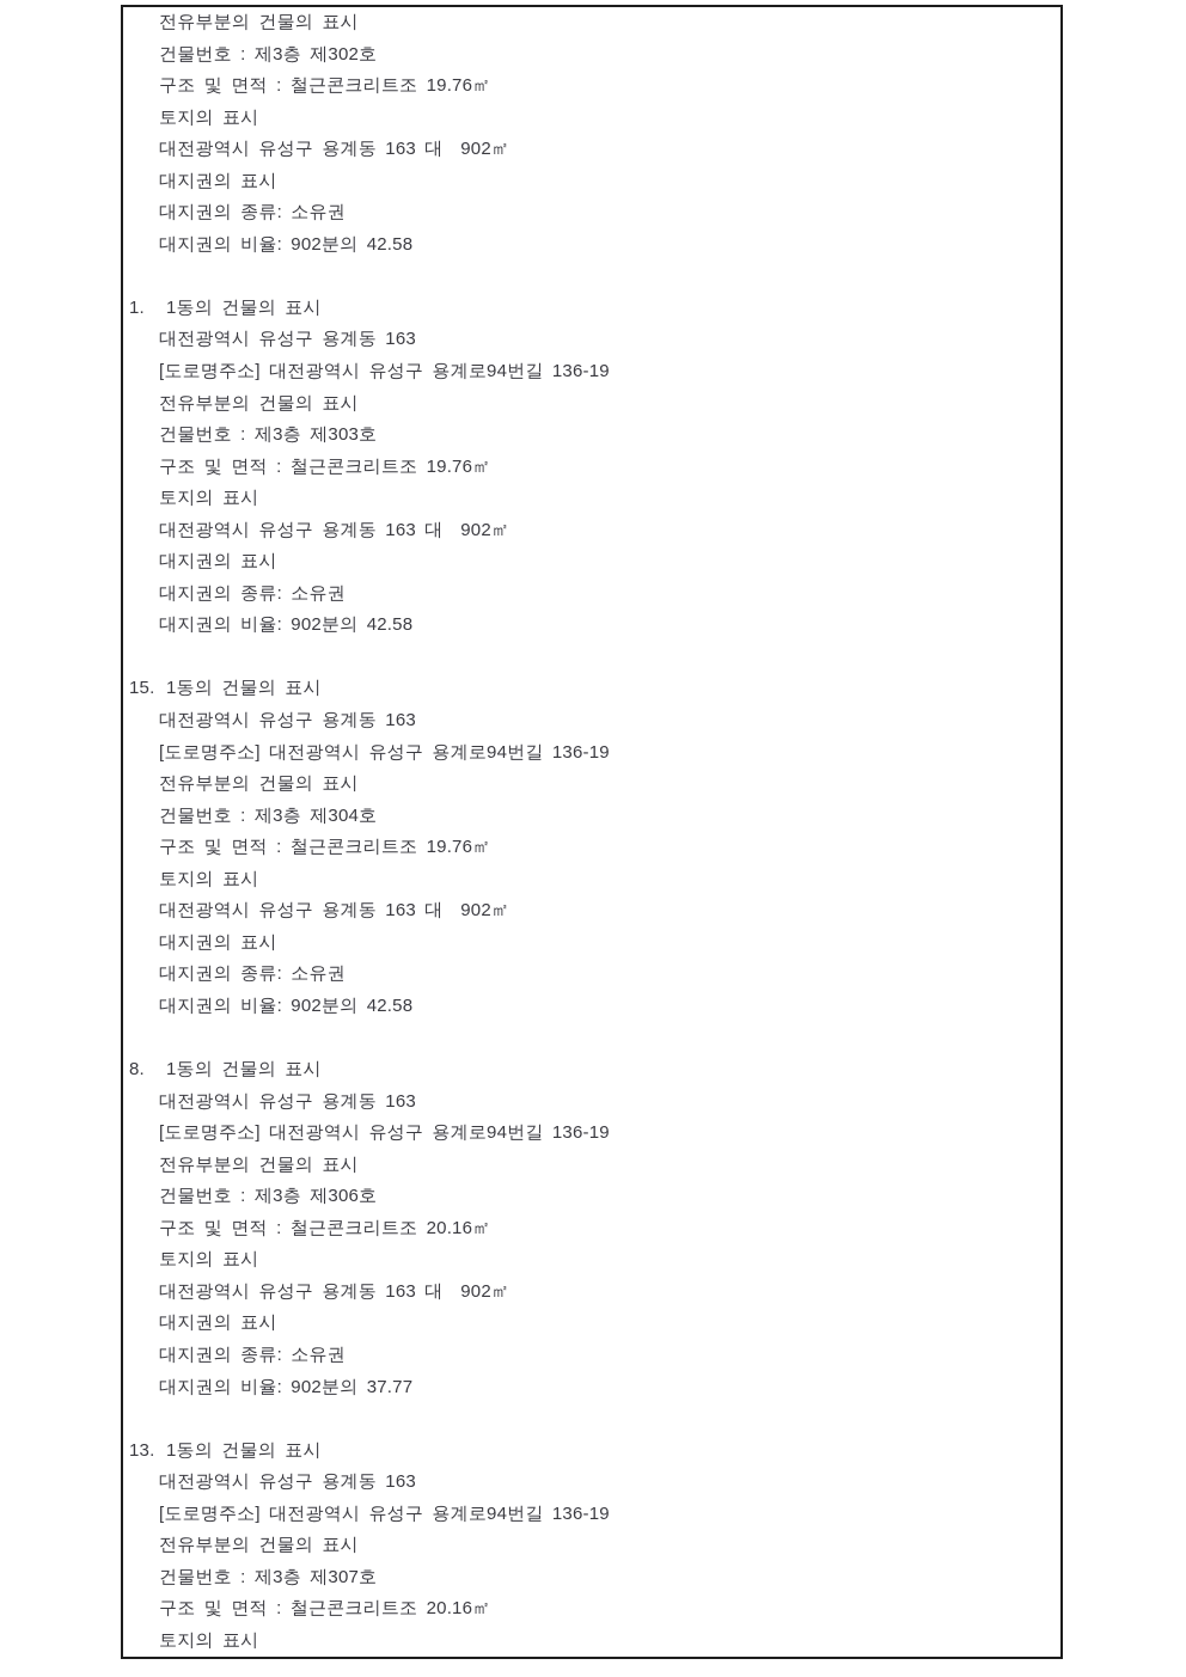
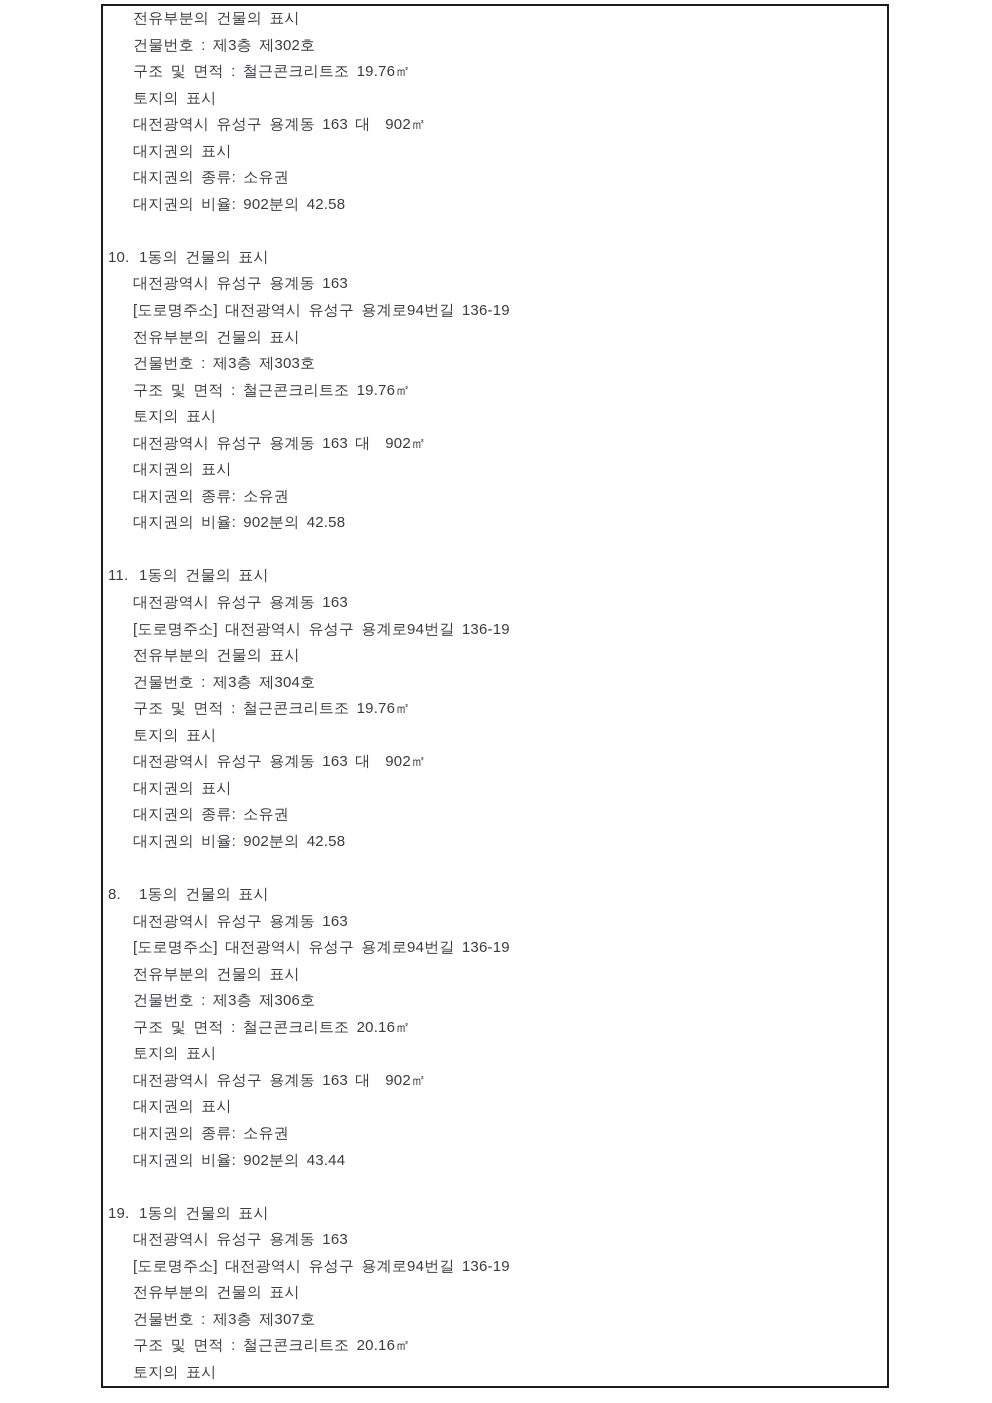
  전유부분의 건물의 표시
  건물번호 : 제3층 제302호
  구조 및 면적 : 철근콘크리트조 19.76㎡
  토지의 표시
  대전광역시 유성구 용계동 163 대 902㎡
  대지권의 표시
  대지권의 종류: 소유권
  대지권의 비율: 902분의 42.58
- 1.
+ 10.
  1동의 건물의 표시
  대전광역시 유성구 용계동 163
  [도로명주소] 대전광역시 유성구 용계로94번길 136-19
  전유부분의 건물의 표시
  건물번호 : 제3층 제303호
  구조 및 면적 : 철근콘크리트조 19.76㎡
  토지의 표시
  대전광역시 유성구 용계동 163 대 902㎡
  대지권의 표시
  대지권의 종류: 소유권
  대지권의 비율: 902분의 42.58
- 15.
+ 11.
  1동의 건물의 표시
  대전광역시 유성구 용계동 163
  [도로명주소] 대전광역시 유성구 용계로94번길 136-19
  전유부분의 건물의 표시
  건물번호 : 제3층 제304호
  구조 및 면적 : 철근콘크리트조 19.76㎡
  토지의 표시
  대전광역시 유성구 용계동 163 대 902㎡
  대지권의 표시
  대지권의 종류: 소유권
  대지권의 비율: 902분의 42.58
  8.
  1동의 건물의 표시
  대전광역시 유성구 용계동 163
  [도로명주소] 대전광역시 유성구 용계로94번길 136-19
  전유부분의 건물의 표시
  건물번호 : 제3층 제306호
  구조 및 면적 : 철근콘크리트조 20.16㎡
  토지의 표시
  대전광역시 유성구 용계동 163 대 902㎡
  대지권의 표시
  대지권의 종류: 소유권
- 대지권의 비율: 902분의 37.77
+ 대지권의 비율: 902분의 43.44
- 13.
+ 19.
  1동의 건물의 표시
  대전광역시 유성구 용계동 163
  [도로명주소] 대전광역시 유성구 용계로94번길 136-19
  전유부분의 건물의 표시
  건물번호 : 제3층 제307호
  구조 및 면적 : 철근콘크리트조 20.16㎡
  토지의 표시
